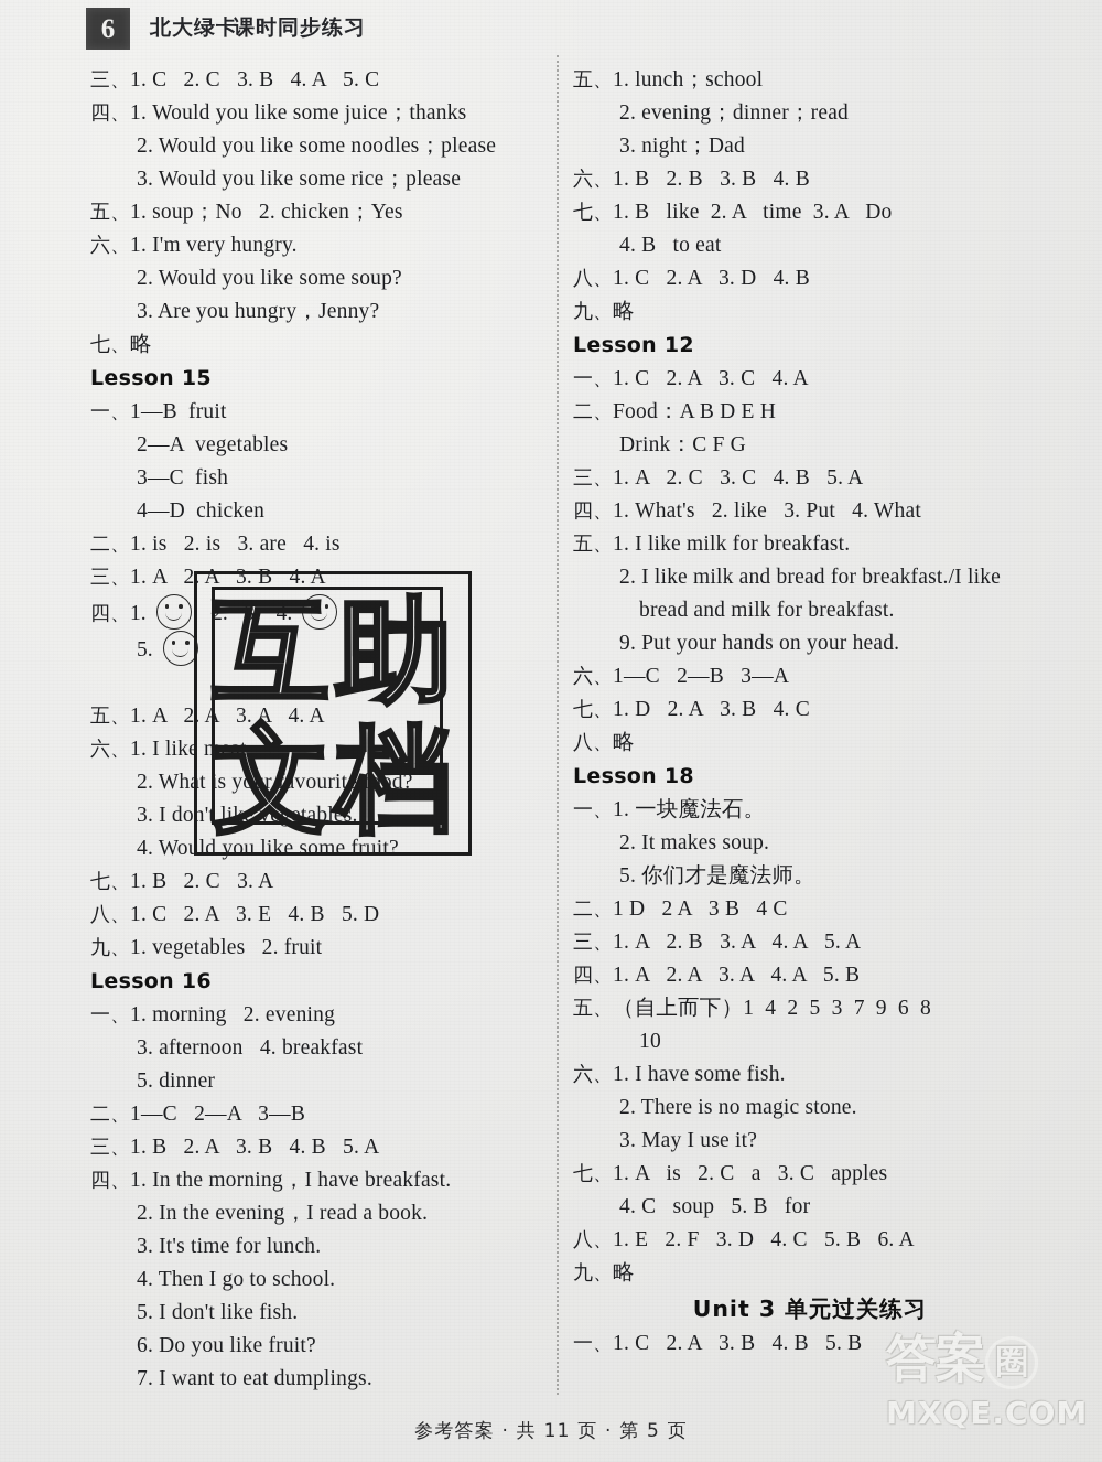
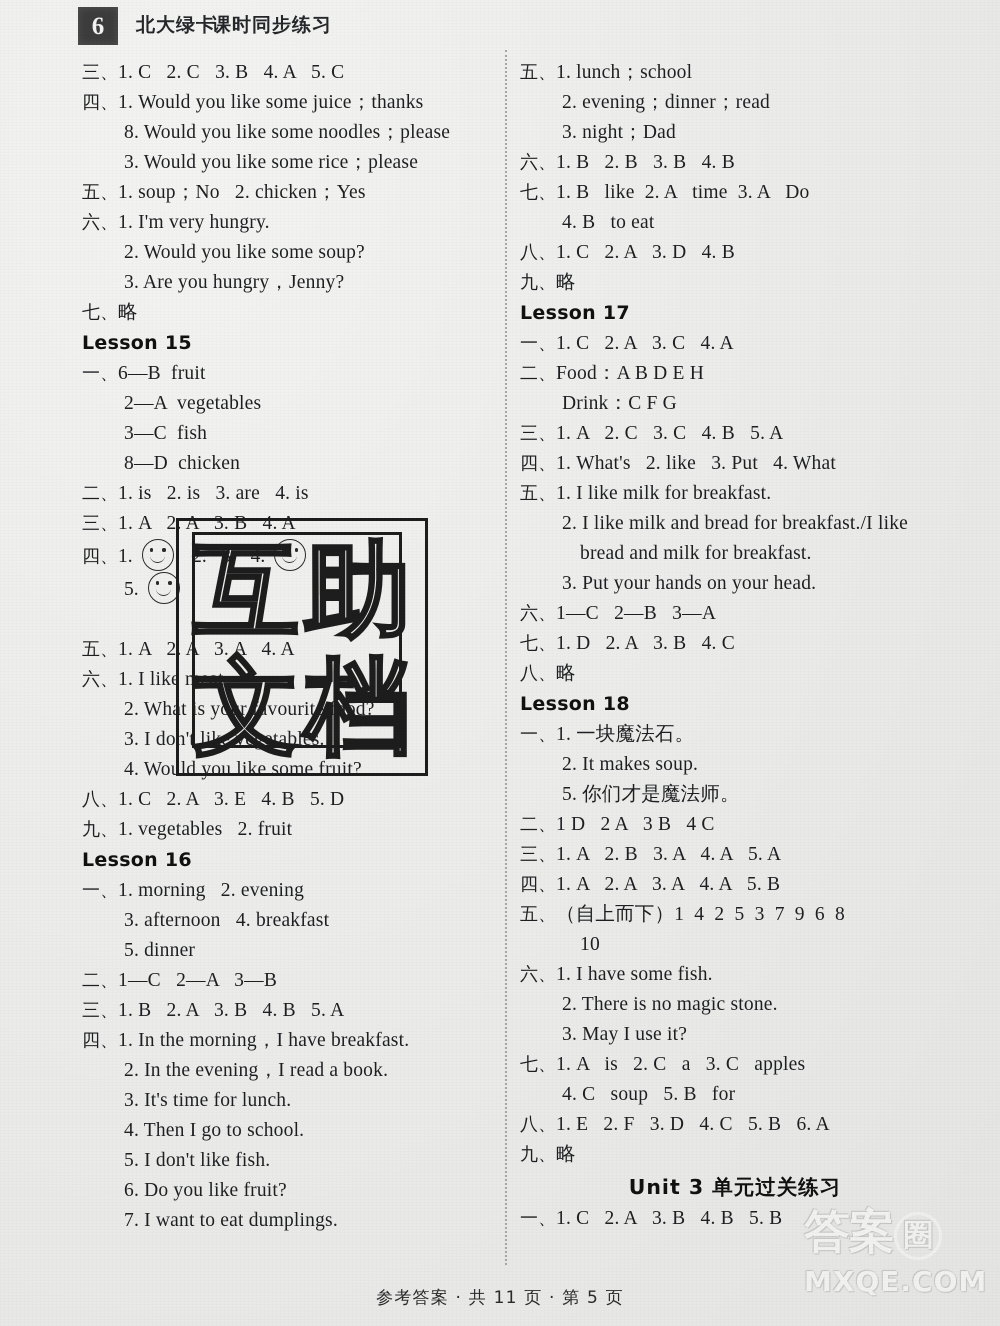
  6
  北大绿卡
  课时同步练习
  三、1. C 2. C 3. B 4. A 5. C
  四、1. Would you like some juice；thanks
- 2. Would you like some noodles；please
+ 8. Would you like some noodles；please
  3. Would you like some rice；please
  五、1. soup；No 2. chicken；Yes
  六、1. I'm very hungry.
  2. Would you like some soup?
  3. Are you hungry，Jenny?
  七、略
  Lesson 15
- 一、1—B fruit
+ 一、6—B fruit
  2—A vegetables
  3—C fish
- 4—D chicken
+ 8—D chicken
  二、1. is 2. is 3. are 4. is
  三、1. A 2. A 3. B 4. A
  四、1. 2. 3. 4.
  5.
  五、1. A 2. A 3. A 4. A
  六、1. I like meat.
  2. What is your favourite food?
  3. I don't like vegetables.
  4. Would you like some fruit?
- 七、1. B 2. C 3. A
  八、1. C 2. A 3. E 4. B 5. D
  九、1. vegetables 2. fruit
  Lesson 16
  一、1. morning 2. evening
  3. afternoon 4. breakfast
  5. dinner
  二、1—C 2—A 3—B
  三、1. B 2. A 3. B 4. B 5. A
  四、1. In the morning，I have breakfast.
  2. In the evening，I read a book.
  3. It's time for lunch.
  4. Then I go to school.
  5. I don't like fish.
  6. Do you like fruit?
  7. I want to eat dumplings.
  五、1. lunch；school
  2. evening；dinner；read
  3. night；Dad
  六、1. B 2. B 3. B 4. B
  七、1. B like 2. A time 3. A Do
  4. B to eat
  八、1. C 2. A 3. D 4. B
  九、略
- Lesson 12
+ Lesson 17
  一、1. C 2. A 3. C 4. A
  二、Food：A B D E H
  Drink：C F G
  三、1. A 2. C 3. C 4. B 5. A
  四、1. What's 2. like 3. Put 4. What
  五、1. I like milk for breakfast.
  2. I like milk and bread for breakfast./I like
  bread and milk for breakfast.
- 9. Put your hands on your head.
+ 3. Put your hands on your head.
  六、1—C 2—B 3—A
  七、1. D 2. A 3. B 4. C
  八、略
  Lesson 18
  一、1. 一块魔法石。
  2. It makes soup.
  5. 你们才是魔法师。
  二、1 D 2 A 3 B 4 C
  三、1. A 2. B 3. A 4. A 5. A
  四、1. A 2. A 3. A 4. A 5. B
  五、（自上而下）1 4 2 5 3 7 9 6 8
  10
  六、1. I have some fish.
  2. There is no magic stone.
  3. May I use it?
  七、1. A is 2. C a 3. C apples
  4. C soup 5. B for
  八、1. E 2. F 3. D 4. C 5. B 6. A
  九、略
  Unit 3 单元过关练习
  一、1. C 2. A 3. B 4. B 5. B
  互
  助
  文
  档
  答案 圈
  MXQE.COM
  参考答案 · 共 11 页 · 第 5 页
